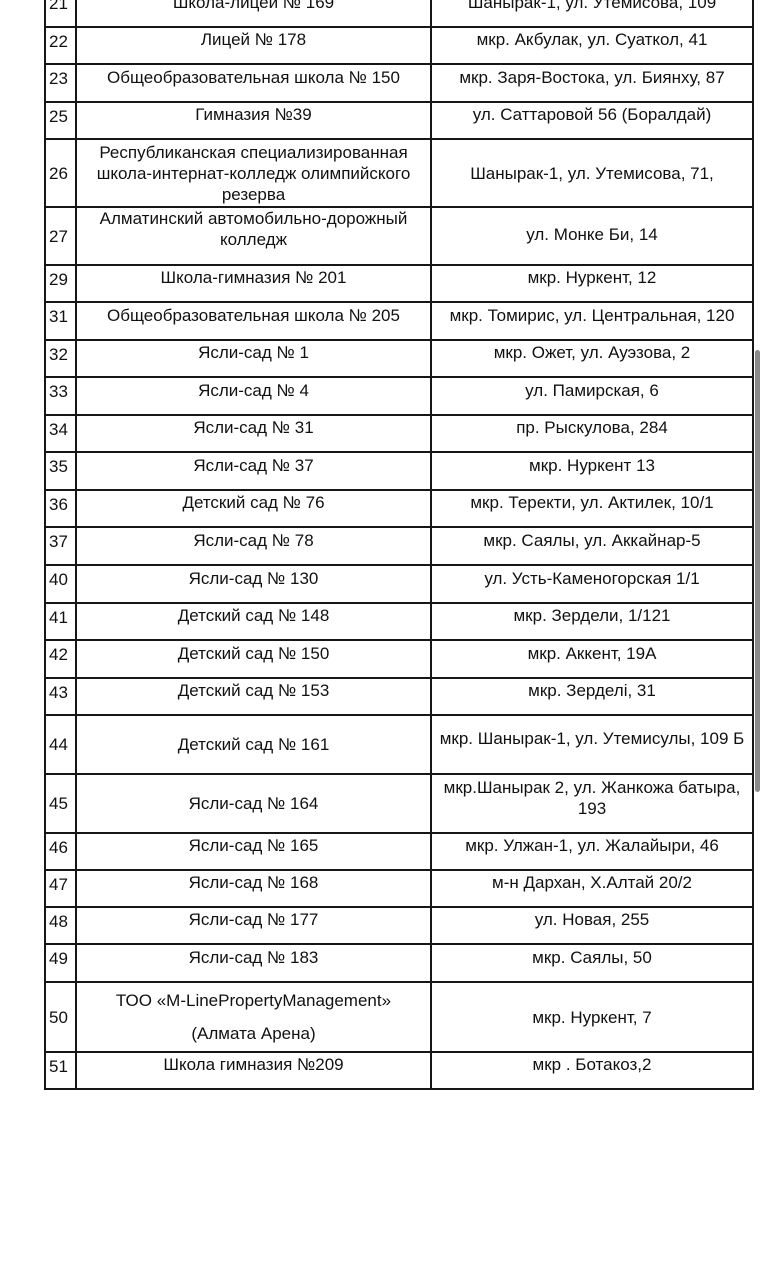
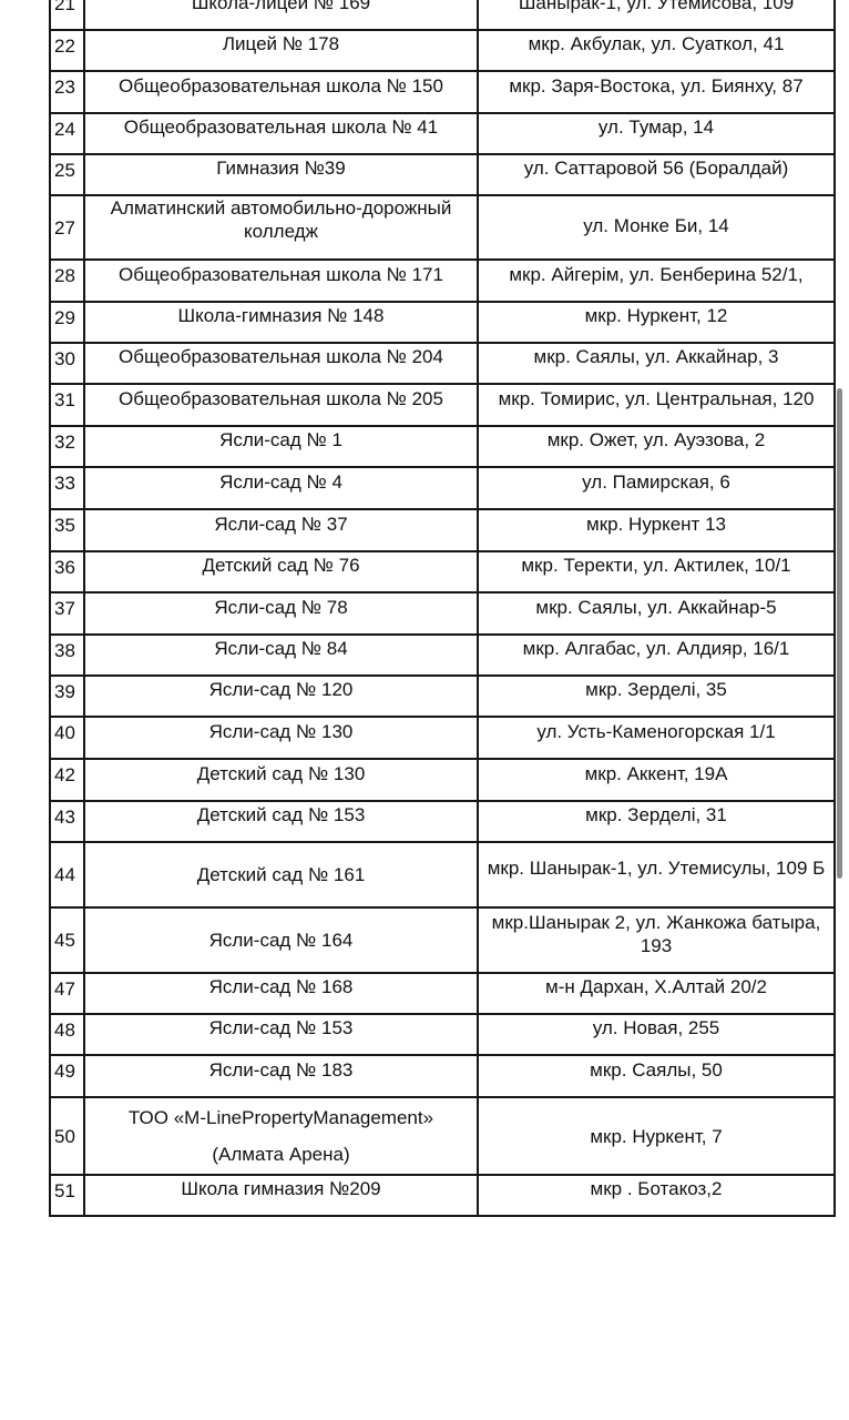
  21	Школа-лицей № 169	Шанырак-1, ул. Утемисова, 109
  22	Лицей № 178	мкр. Акбулак, ул. Суаткол, 41
  23	Общеобразовательная школа № 150	мкр. Заря-Востока, ул. Биянху, 87
+ 24	Общеобразовательная школа № 41	ул. Тумар, 14
  25	Гимназия №39	ул. Саттаровой 56 (Боралдай)
- 26	Республиканская специализированная школа-интернат-колледж олимпийского резерва	Шанырак-1, ул. Утемисова, 71,
  27	Алматинский автомобильно-дорожный колледж	ул. Монке Би, 14
+ 28	Общеобразовательная школа № 171	мкр. Айгерім, ул. Бенберина 52/1,
- 29	Школа-гимназия № 201	мкр. Нуркент, 12
+ 29	Школа-гимназия № 148	мкр. Нуркент, 12
+ 30	Общеобразовательная школа № 204	мкр. Саялы, ул. Аккайнар, 3
  31	Общеобразовательная школа № 205	мкр. Томирис, ул. Центральная, 120
  32	Ясли-сад № 1	мкр. Ожет, ул. Ауэзова, 2
  33	Ясли-сад № 4	ул. Памирская, 6
- 34	Ясли-сад № 31	пр. Рыскулова, 284
  35	Ясли-сад № 37	мкр. Нуркент 13
  36	Детский сад № 76	мкр. Теректи, ул. Актилек, 10/1
  37	Ясли-сад № 78	мкр. Саялы, ул. Аккайнар-5
+ 38	Ясли-сад № 84	мкр. Алгабас, ул. Алдияр, 16/1
+ 39	Ясли-сад № 120	мкр. Зерделі, 35
  40	Ясли-сад № 130	ул. Усть-Каменогорская 1/1
- 41	Детский сад № 148	мкр. Зердели, 1/121
- 42	Детский сад № 150	мкр. Аккент, 19А
+ 42	Детский сад № 130	мкр. Аккент, 19А
  43	Детский сад № 153	мкр. Зерделі, 31
  44	Детский сад № 161	мкр. Шанырак-1, ул. Утемисулы, 109 Б
  45	Ясли-сад № 164	мкр.Шанырак 2, ул. Жанкожа батыра, 193
- 46	Ясли-сад № 165	мкр. Улжан-1, ул. Жалайыри, 46
  47	Ясли-сад № 168	м-н Дархан, Х.Алтай 20/2
- 48	Ясли-сад № 177	ул. Новая, 255
+ 48	Ясли-сад № 153	ул. Новая, 255
  49	Ясли-сад № 183	мкр. Саялы, 50
  50	ТОО «M-LinePropertyManagement» (Алмата Арена)	мкр. Нуркент, 7
  51	Школа гимназия №209	мкр . Ботакоз,2
